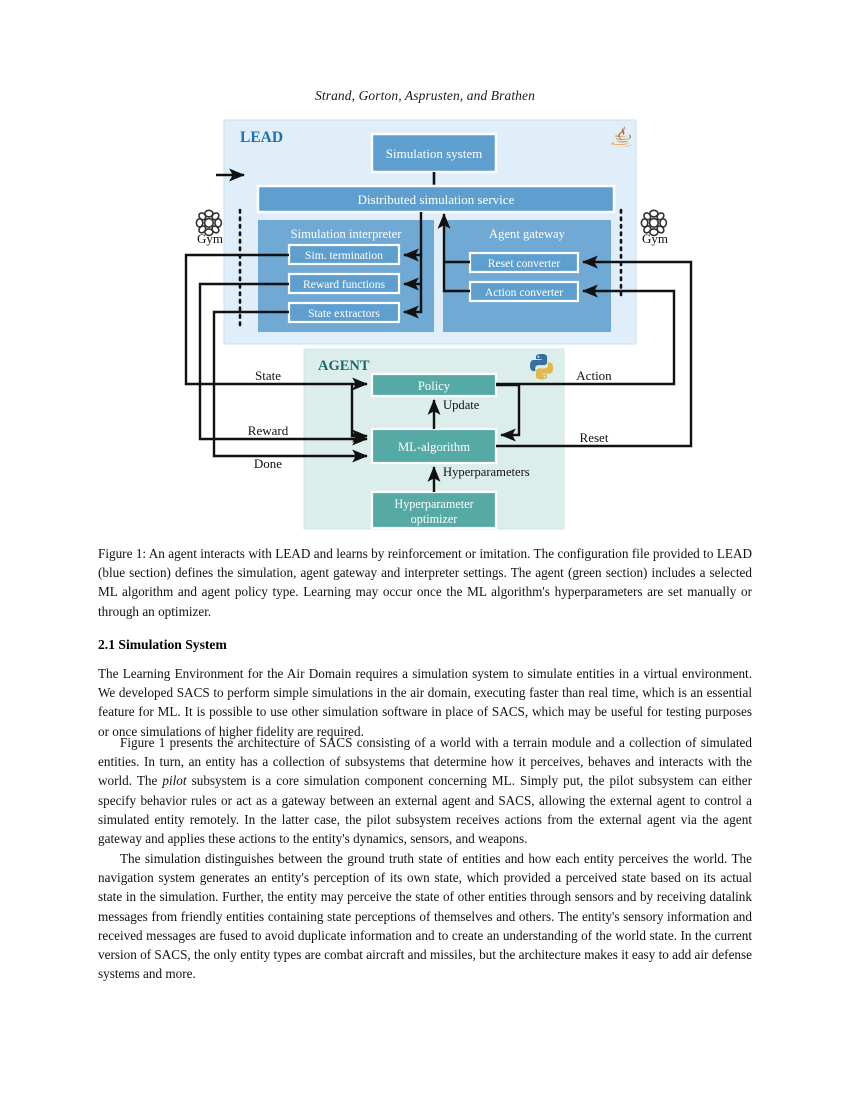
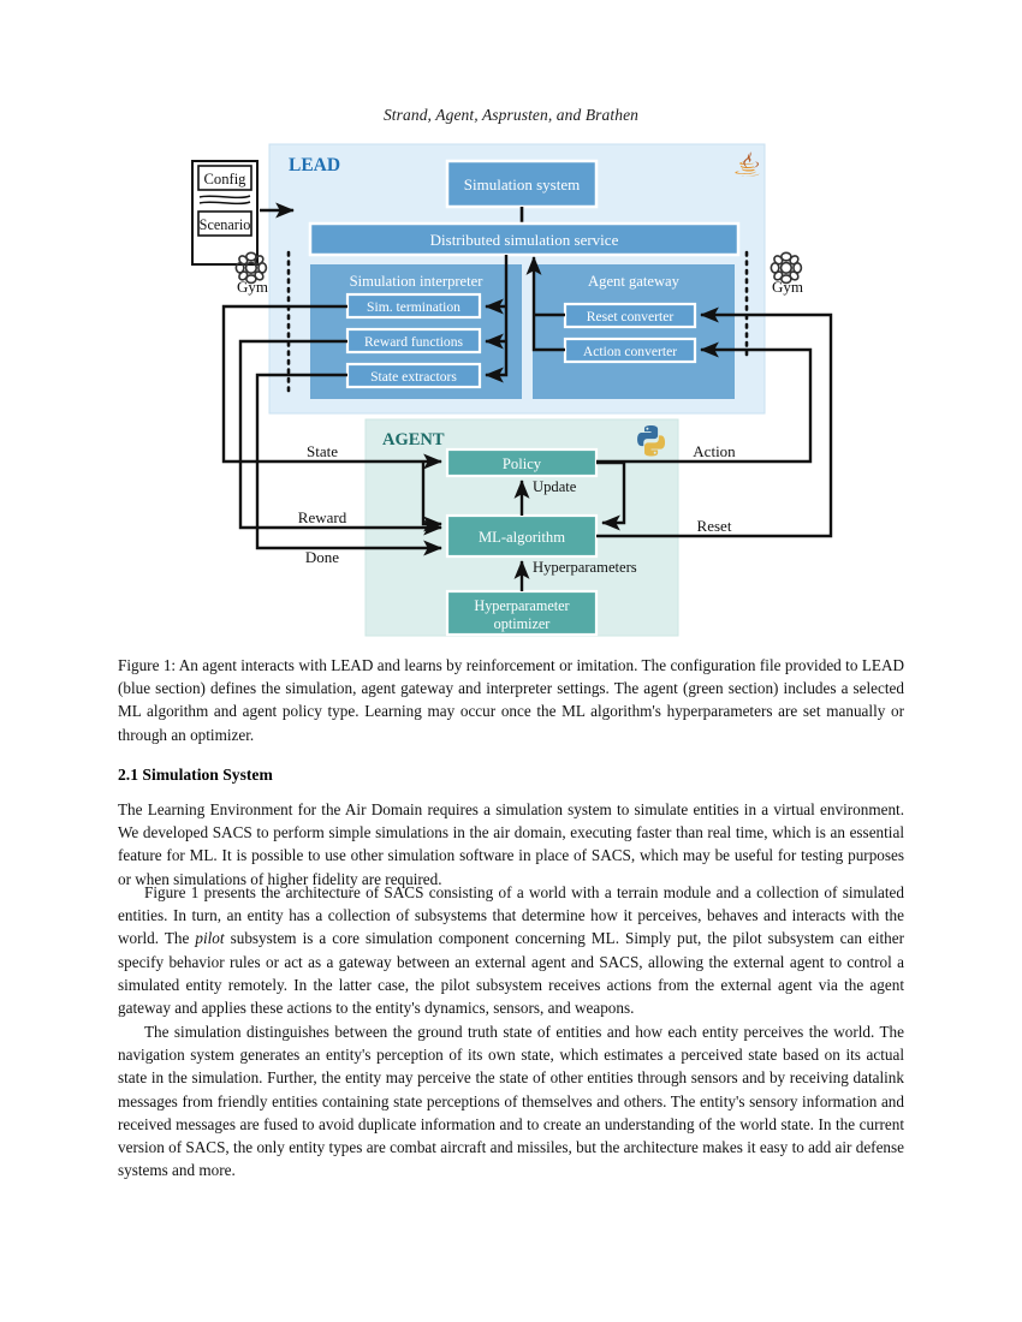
- Strand, Gorton, Asprusten, and Brathen
+ Strand, Agent, Asprusten, and Brathen
  LEAD
  Simulation system
  Distributed simulation service
  Simulation interpreter
  Sim. termination
  Reward functions
  State extractors
  Agent gateway
  Reset converter
  Action converter
  AGENT
  Policy
  ML-algorithm
  Hyperparameter
  optimizer
  Update
  Hyperparameters
+ Config
+ Scenario
  Gym
  Gym
  State
  Reward
  Done
  Action
  Reset
  Figure 1: An agent interacts with LEAD and learns by reinforcement or imitation. The configuration file provided to LEAD (blue section) defines the simulation, agent gateway and interpreter settings. The agent (green section) includes a selected ML algorithm and agent policy type. Learning may occur once the ML algorithm's hyperparameters are set manually or through an optimizer.
  2.1 Simulation System
- The Learning Environment for the Air Domain requires a simulation system to simulate entities in a virtual environment. We developed SACS to perform simple simulations in the air domain, executing faster than real time, which is an essential feature for ML. It is possible to use other simulation software in place of SACS, which may be useful for testing purposes or once simulations of higher fidelity are required.
+ The Learning Environment for the Air Domain requires a simulation system to simulate entities in a virtual environment. We developed SACS to perform simple simulations in the air domain, executing faster than real time, which is an essential feature for ML. It is possible to use other simulation software in place of SACS, which may be useful for testing purposes or when simulations of higher fidelity are required.
  Figure 1 presents the architecture of SACS consisting of a world with a terrain module and a collection of simulated entities. In turn, an entity has a collection of subsystems that determine how it perceives, behaves and interacts with the world. The pilot subsystem is a core simulation component concerning ML. Simply put, the pilot subsystem can either specify behavior rules or act as a gateway between an external agent and SACS, allowing the external agent to control a simulated entity remotely. In the latter case, the pilot subsystem receives actions from the external agent via the agent gateway and applies these actions to the entity's dynamics, sensors, and weapons.
- The simulation distinguishes between the ground truth state of entities and how each entity perceives the world. The navigation system generates an entity's perception of its own state, which provided a perceived state based on its actual state in the simulation. Further, the entity may perceive the state of other entities through sensors and by receiving datalink messages from friendly entities containing state perceptions of themselves and others. The entity's sensory information and received messages are fused to avoid duplicate information and to create an understanding of the world state. In the current version of SACS, the only entity types are combat aircraft and missiles, but the architecture makes it easy to add air defense systems and more.
+ The simulation distinguishes between the ground truth state of entities and how each entity perceives the world. The navigation system generates an entity's perception of its own state, which estimates a perceived state based on its actual state in the simulation. Further, the entity may perceive the state of other entities through sensors and by receiving datalink messages from friendly entities containing state perceptions of themselves and others. The entity's sensory information and received messages are fused to avoid duplicate information and to create an understanding of the world state. In the current version of SACS, the only entity types are combat aircraft and missiles, but the architecture makes it easy to add air defense systems and more.
